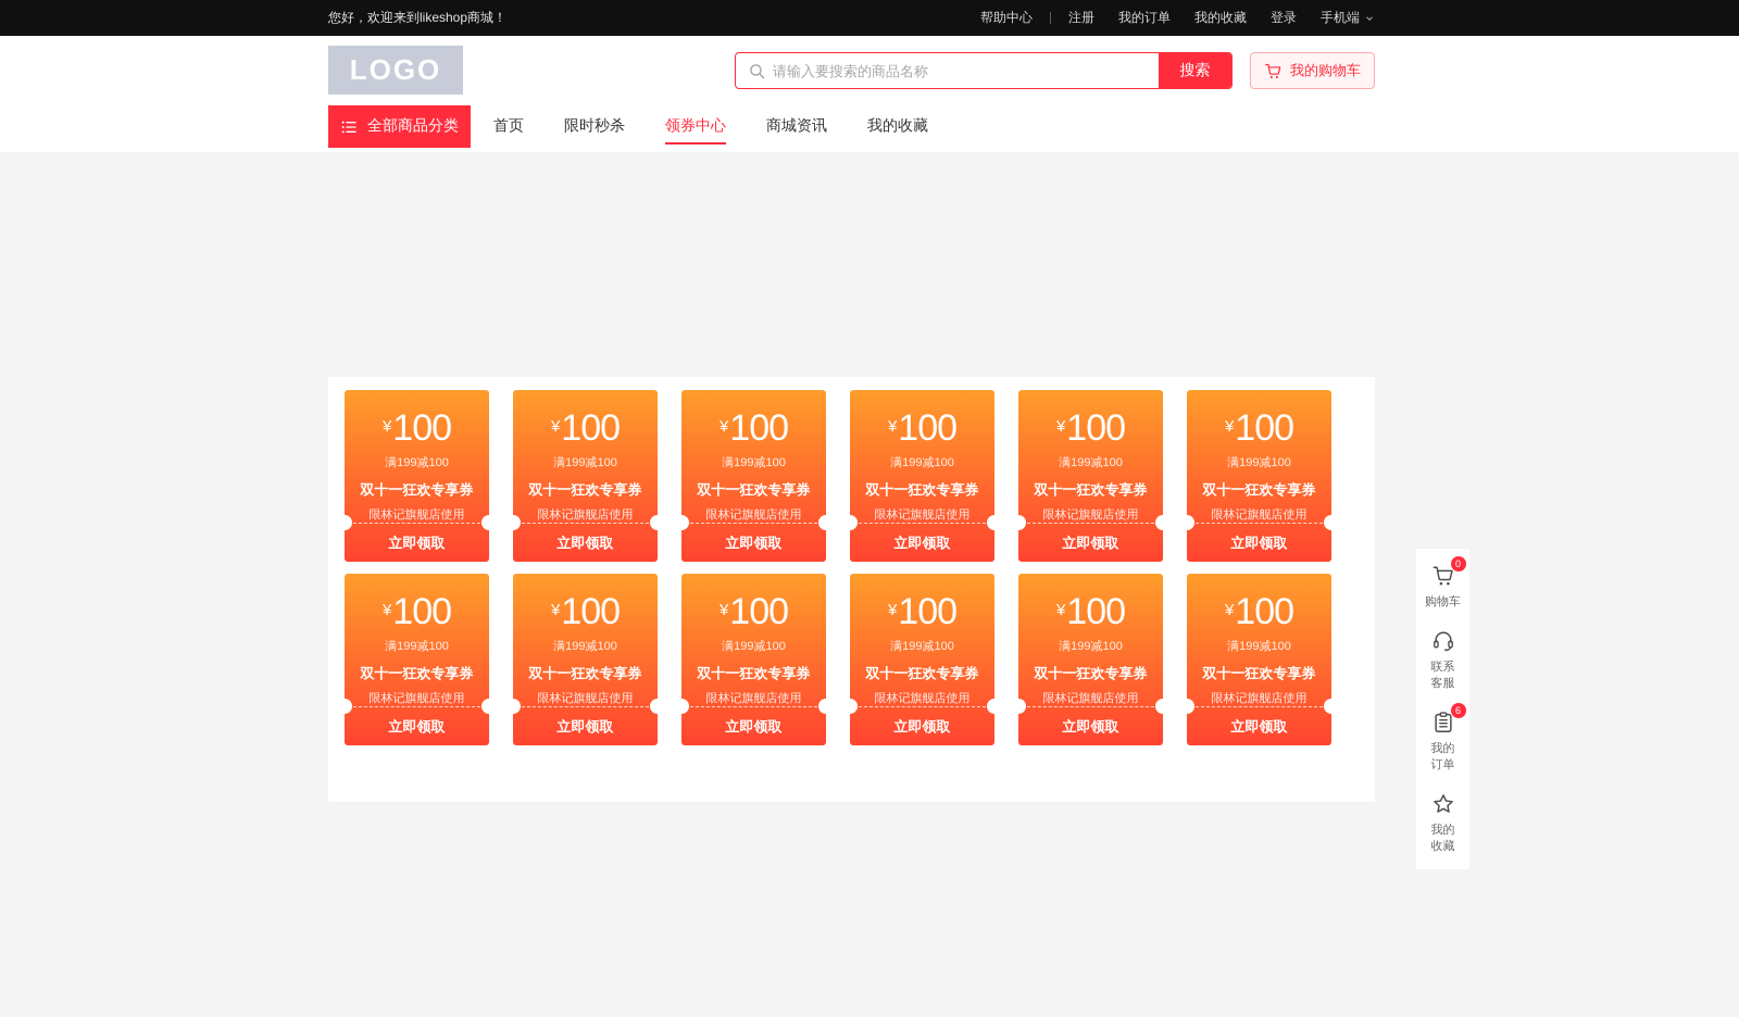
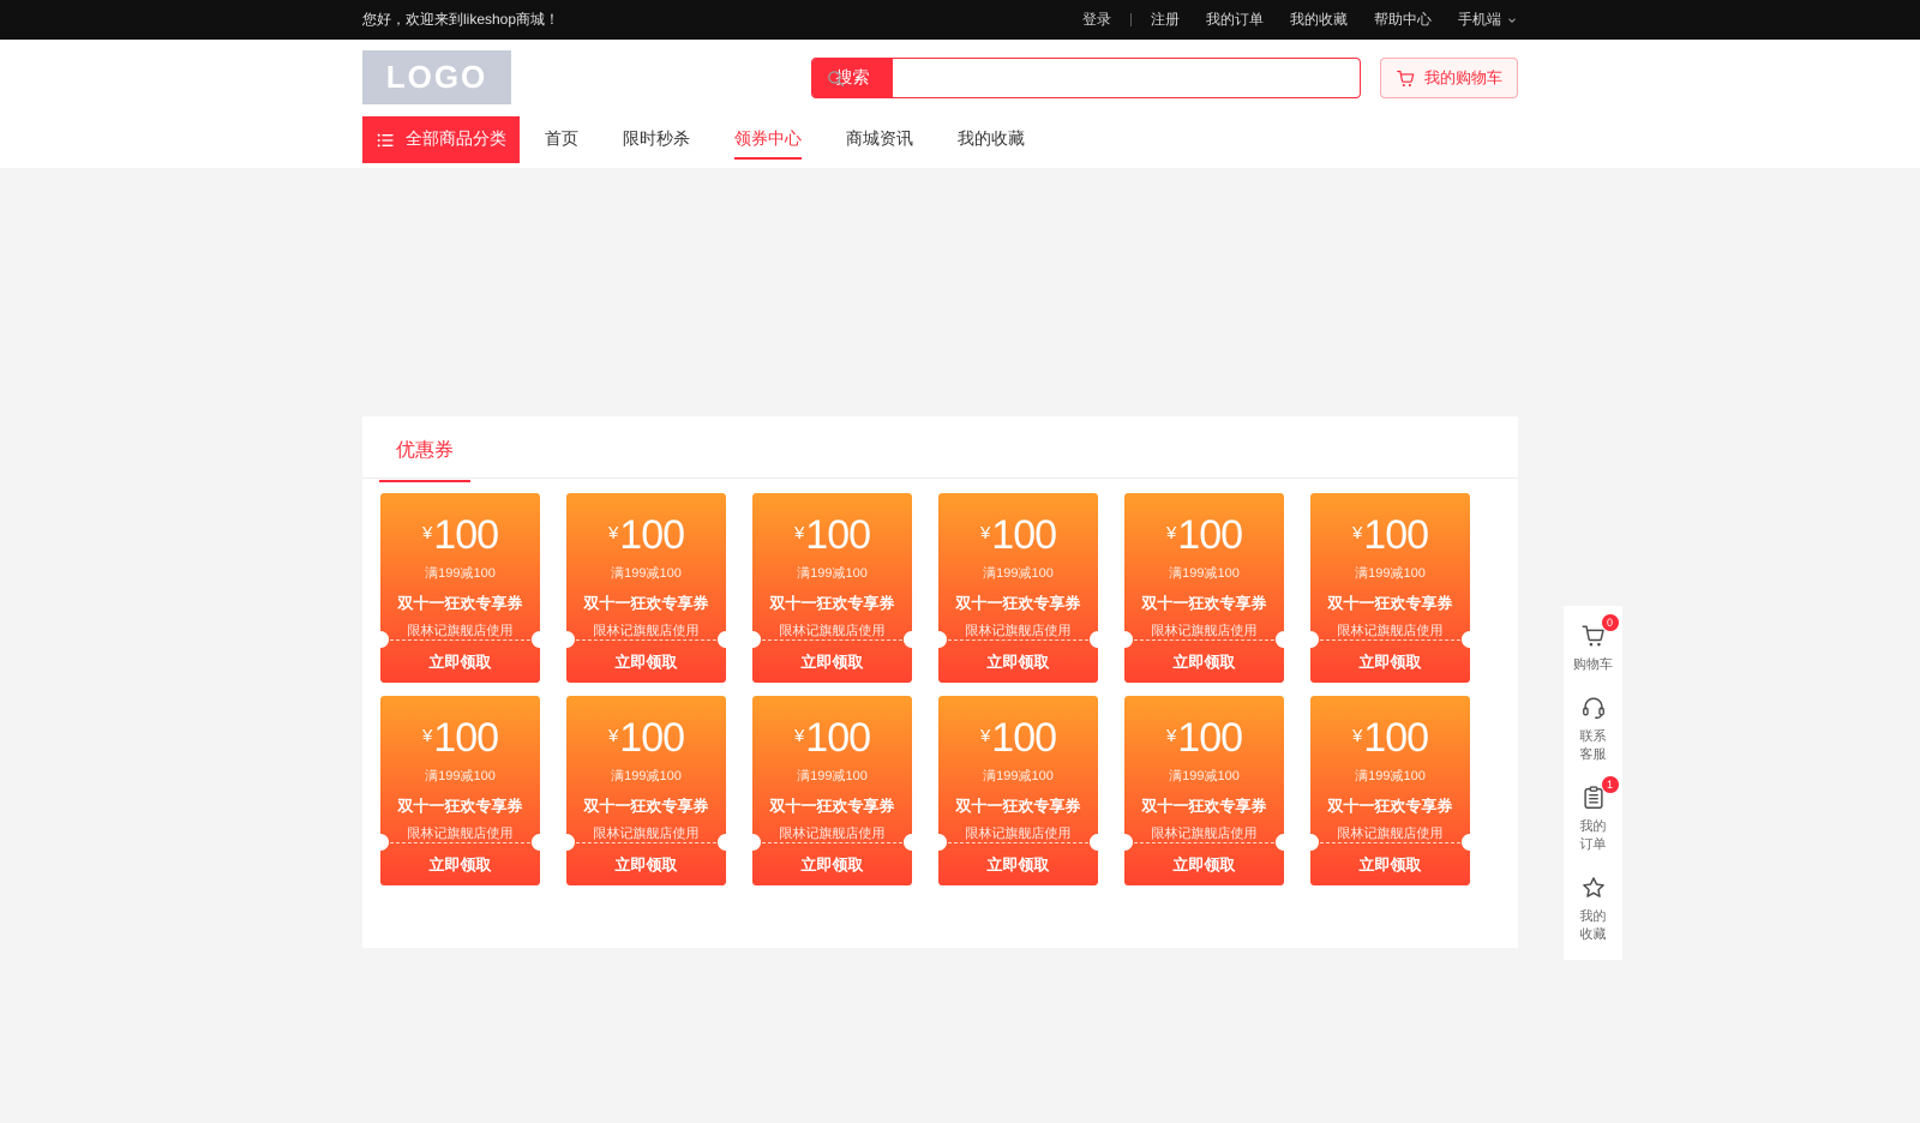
  您好，欢迎来到likeshop商城！
- 帮助中心
+ 登录
  注册
  我的订单
  我的收藏
- 登录
+ 帮助中心
  手机端
  LOGO
- 请输入要搜索的商品名称
  搜索
  我的购物车
  全部商品分类
  首页
  限时秒杀
  领券中心
  商城资讯
  我的收藏
+ 优惠券
  ¥100
  满199减100
  双十一狂欢专享券
  限林记旗舰店使用
  立即领取
  ¥100
  满199减100
  双十一狂欢专享券
  限林记旗舰店使用
  立即领取
  ¥100
  满199减100
  双十一狂欢专享券
  限林记旗舰店使用
  立即领取
  ¥100
  满199减100
  双十一狂欢专享券
  限林记旗舰店使用
  立即领取
  ¥100
  满199减100
  双十一狂欢专享券
  限林记旗舰店使用
  立即领取
  ¥100
  满199减100
  双十一狂欢专享券
  限林记旗舰店使用
  立即领取
  ¥100
  满199减100
  双十一狂欢专享券
  限林记旗舰店使用
  立即领取
  ¥100
  满199减100
  双十一狂欢专享券
  限林记旗舰店使用
  立即领取
  ¥100
  满199减100
  双十一狂欢专享券
  限林记旗舰店使用
  立即领取
  ¥100
  满199减100
  双十一狂欢专享券
  限林记旗舰店使用
  立即领取
  ¥100
  满199减100
  双十一狂欢专享券
  限林记旗舰店使用
  立即领取
  ¥100
  满199减100
  双十一狂欢专享券
  限林记旗舰店使用
  立即领取
  0
  购物车
  联系
  客服
- 6
+ 1
  我的
  订单
  我的
  收藏
